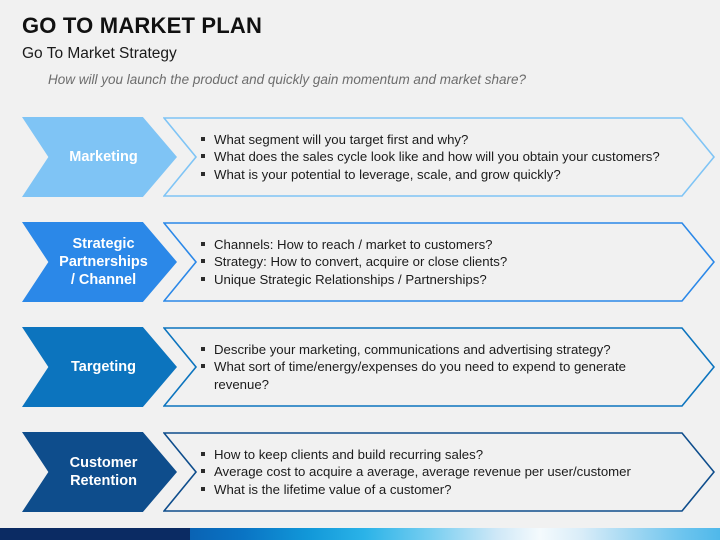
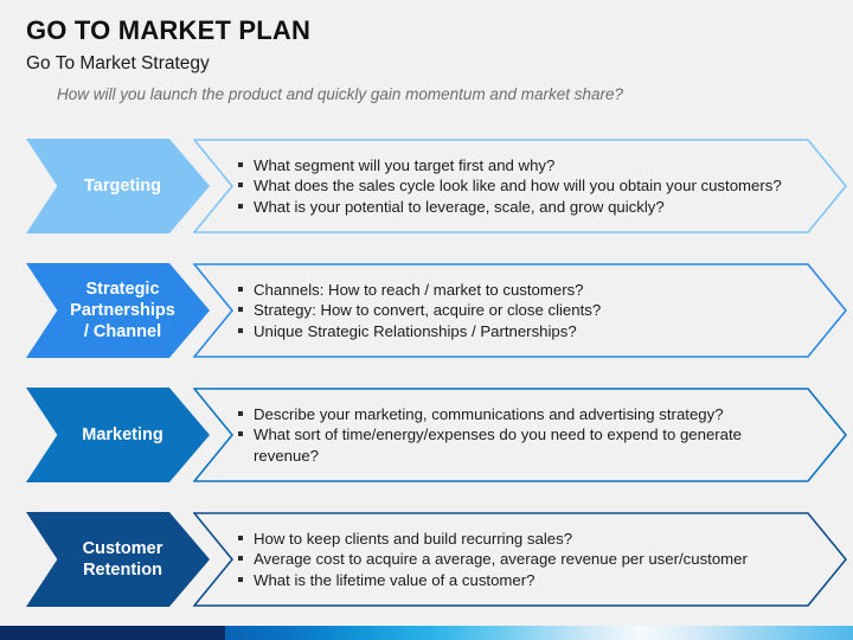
  GO TO MARKET PLAN
  Go To Market Strategy
  How will you launch the product and quickly gain momentum and market share?
- Marketing
+ Targeting
  What segment will you target first and why?
  What does the sales cycle look like and how will you obtain your customers?
  What is your potential to leverage, scale, and grow quickly?
  Strategic
  Partnerships
  / Channel
  Channels: How to reach / market to customers?
  Strategy: How to convert, acquire or close clients?
  Unique Strategic Relationships / Partnerships?
- Targeting
+ Marketing
  Describe your marketing, communications and advertising strategy?
  What sort of time/energy/expenses do you need to expend to generate revenue?
  Customer
  Retention
  How to keep clients and build recurring sales?
  Average cost to acquire a average, average revenue per user/customer
  What is the lifetime value of a customer?
